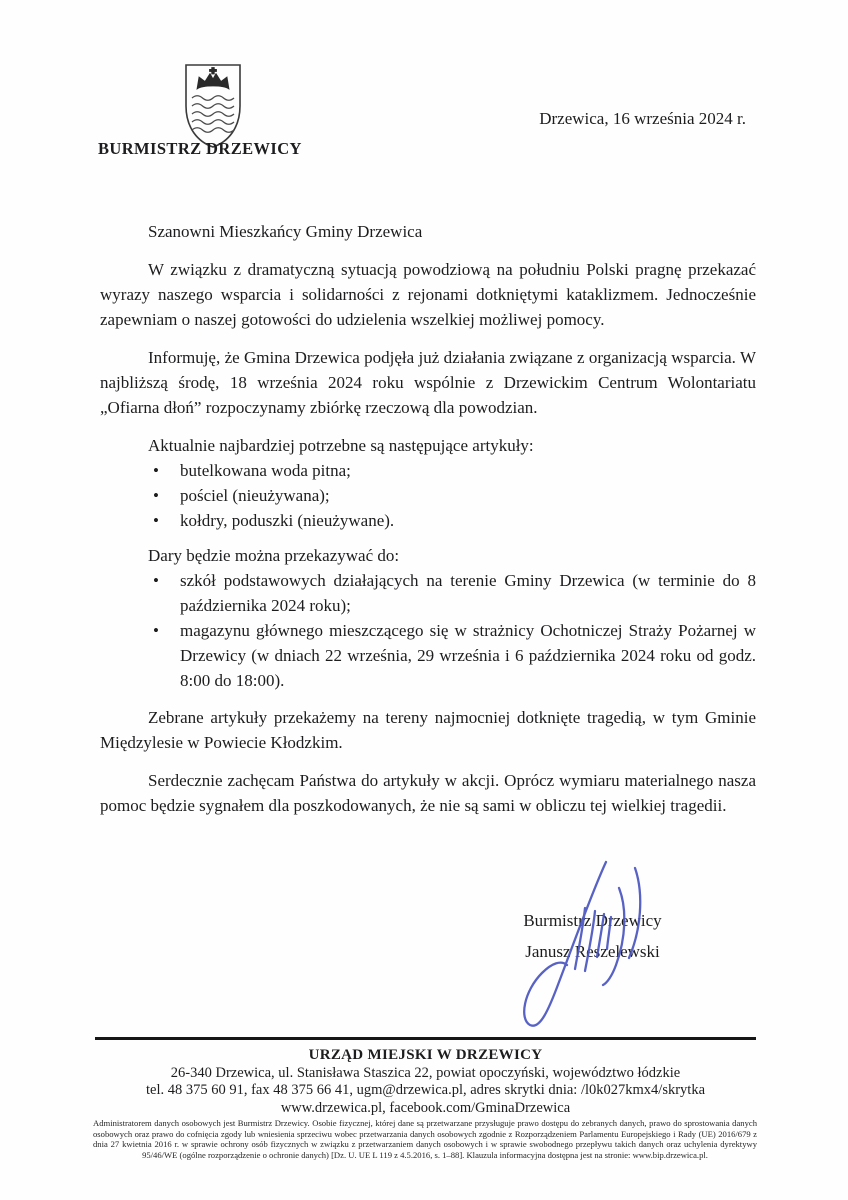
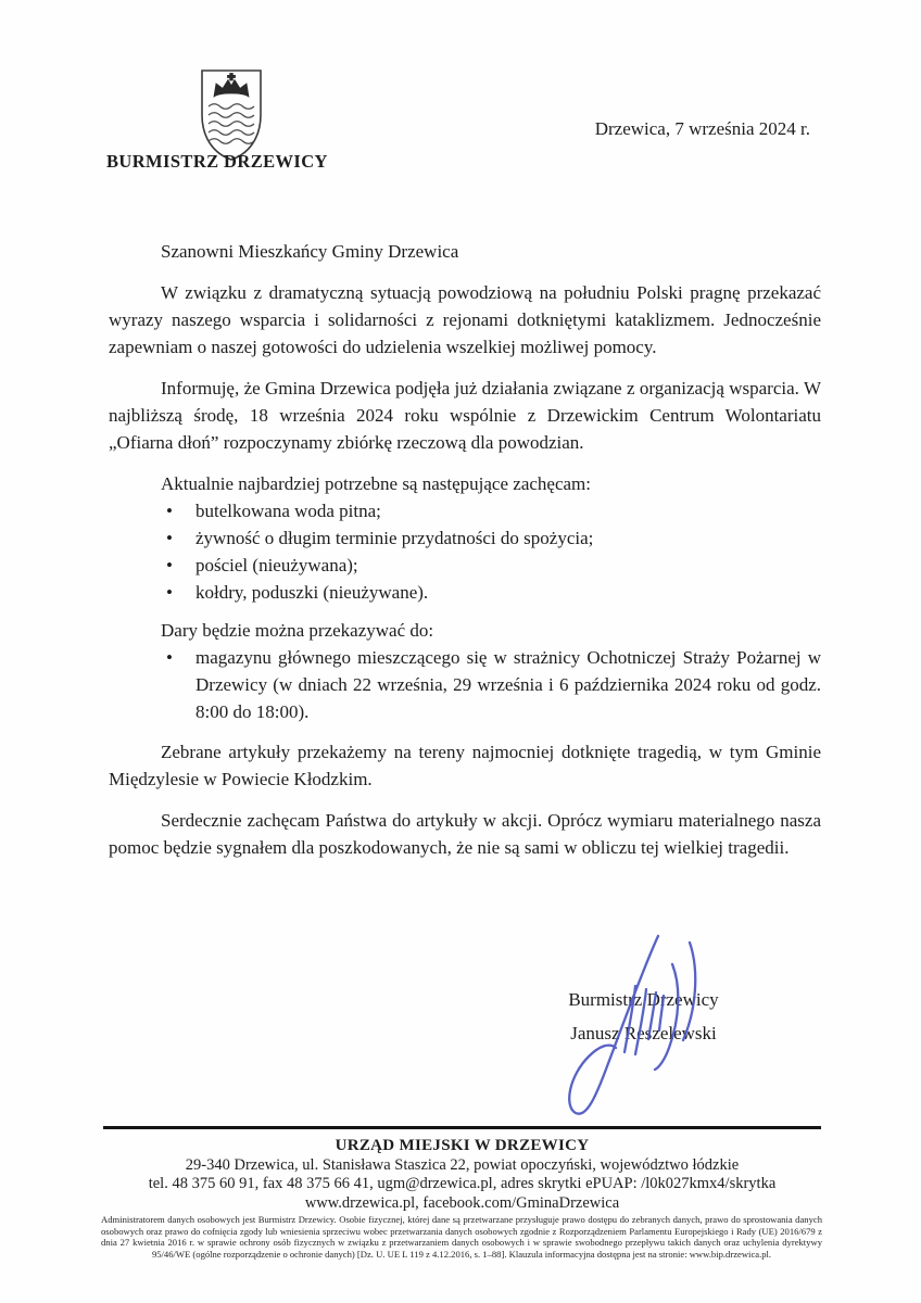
  BURMISTRZ DRZEWICY
- Drzewica, 16 września 2024 r.
+ Drzewica, 7 września 2024 r.
  Szanowni Mieszkańcy Gminy Drzewica
  W związku z dramatyczną sytuacją powodziową na południu Polski pragnę przekazać wyrazy naszego wsparcia i solidarności z rejonami dotkniętymi kataklizmem. Jednocześnie zapewniam o naszej gotowości do udzielenia wszelkiej możliwej pomocy.
  Informuję, że Gmina Drzewica podjęła już działania związane z organizacją wsparcia. W najbliższą środę, 18 września 2024 roku wspólnie z Drzewickim Centrum Wolontariatu „Ofiarna dłoń” rozpoczynamy zbiórkę rzeczową dla powodzian.
- Aktualnie najbardziej potrzebne są następujące artykuły:
+ Aktualnie najbardziej potrzebne są następujące zachęcam:
  butelkowana woda pitna;
+ żywność o długim terminie przydatności do spożycia;
  pościel (nieużywana);
  kołdry, poduszki (nieużywane).
  Dary będzie można przekazywać do:
- szkół podstawowych działających na terenie Gminy Drzewica (w terminie do 8 października 2024 roku);
  magazynu głównego mieszczącego się w strażnicy Ochotniczej Straży Pożarnej w Drzewicy (w dniach 22 września, 29 września i 6 października 2024 roku od godz. 8:00 do 18:00).
  Zebrane artykuły przekażemy na tereny najmocniej dotknięte tragedią, w tym Gminie Międzylesie w Powiecie Kłodzkim.
  Serdecznie zachęcam Państwa do artykuły w akcji. Oprócz wymiaru materialnego nasza pomoc będzie sygnałem dla poszkodowanych, że nie są sami w obliczu tej wielkiej tragedii.
  Burmistrz Dzwicy
  Janusz Rezelewski
  URZĄD MIEJSKI W DRZEWICY
- 26-340 Drzewica, ul. Stanisława Staszica 22, powiat opoczyński, województwo łódzkie
+ 29-340 Drzewica, ul. Stanisława Staszica 22, powiat opoczyński, województwo łódzkie
- tel. 48 375 60 91, fax 48 375 66 41, ugm@drzewica.pl, adres skrytki dnia: /l0k027kmx4/skrytka
+ tel. 48 375 60 91, fax 48 375 66 41, ugm@drzewica.pl, adres skrytki ePUAP: /l0k027kmx4/skrytka
  www.drzewica.pl, facebook.com/GminaDrzewica
- Administratorem danych osobowych jest Burmistrz Drzewicy. Osobie fizycznej, której dane są przetwarzane przysługuje prawo dostępu do zebranych danych, prawo do sprostowania danych osobowych oraz prawo do cofnięcia zgody lub wniesienia sprzeciwu wobec przetwarzania danych osobowych zgodnie z Rozporządzeniem Parlamentu Europejskiego i Rady (UE) 2016/679 z dnia 27 kwietnia 2016 r. w sprawie ochrony osób fizycznych w związku z przetwarzaniem danych osobowych i w sprawie swobodnego przepływu takich danych oraz uchylenia dyrektywy 95/46/WE (ogólne rozporządzenie o ochronie danych) [Dz. U. UE L 119 z 4.5.2016, s. 1–88]. Klauzula informacyjna dostępna jest na stronie: www.bip.drzewica.pl.
+ Administratorem danych osobowych jest Burmistrz Drzewicy. Osobie fizycznej, której dane są przetwarzane przysługuje prawo dostępu do zebranych danych, prawo do sprostowania danych osobowych oraz prawo do cofnięcia zgody lub wniesienia sprzeciwu wobec przetwarzania danych osobowych zgodnie z Rozporządzeniem Parlamentu Europejskiego i Rady (UE) 2016/679 z dnia 27 kwietnia 2016 r. w sprawie ochrony osób fizycznych w związku z przetwarzaniem danych osobowych i w sprawie swobodnego przepływu takich danych oraz uchylenia dyrektywy 95/46/WE (ogólne rozporządzenie o ochronie danych) [Dz. U. UE L 119 z 4.12.2016, s. 1–88]. Klauzula informacyjna dostępna jest na stronie: www.bip.drzewica.pl.
